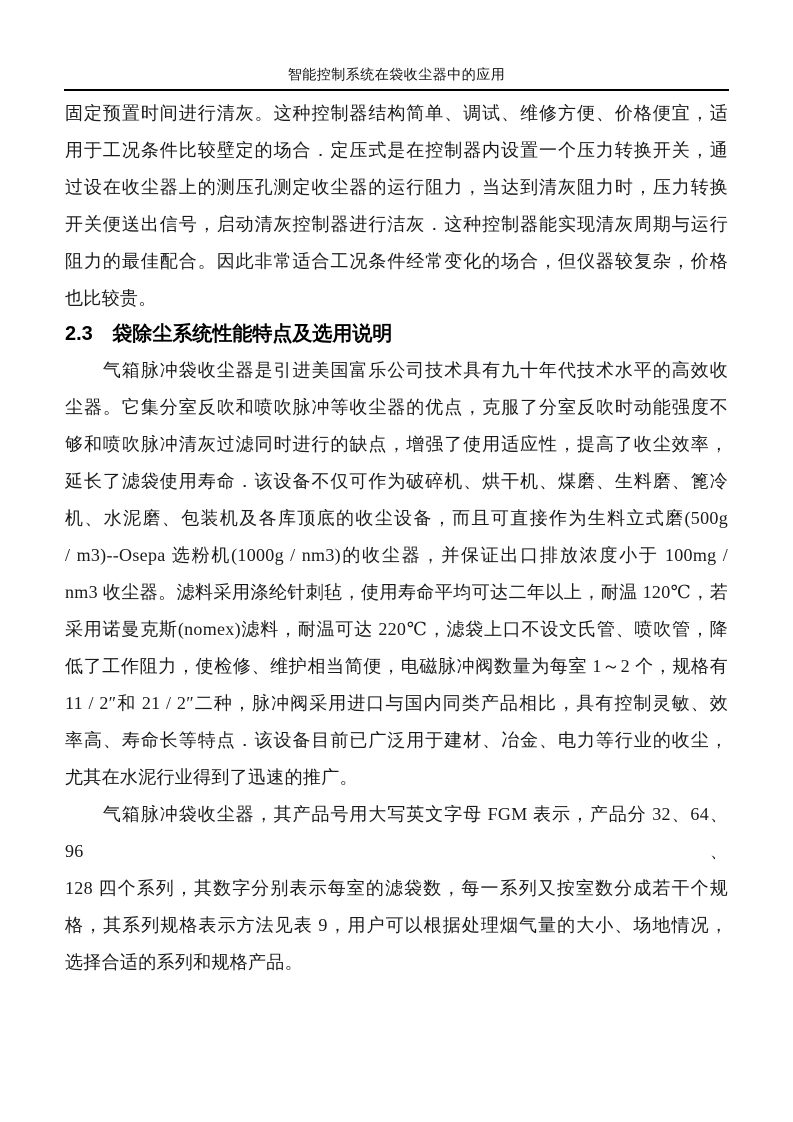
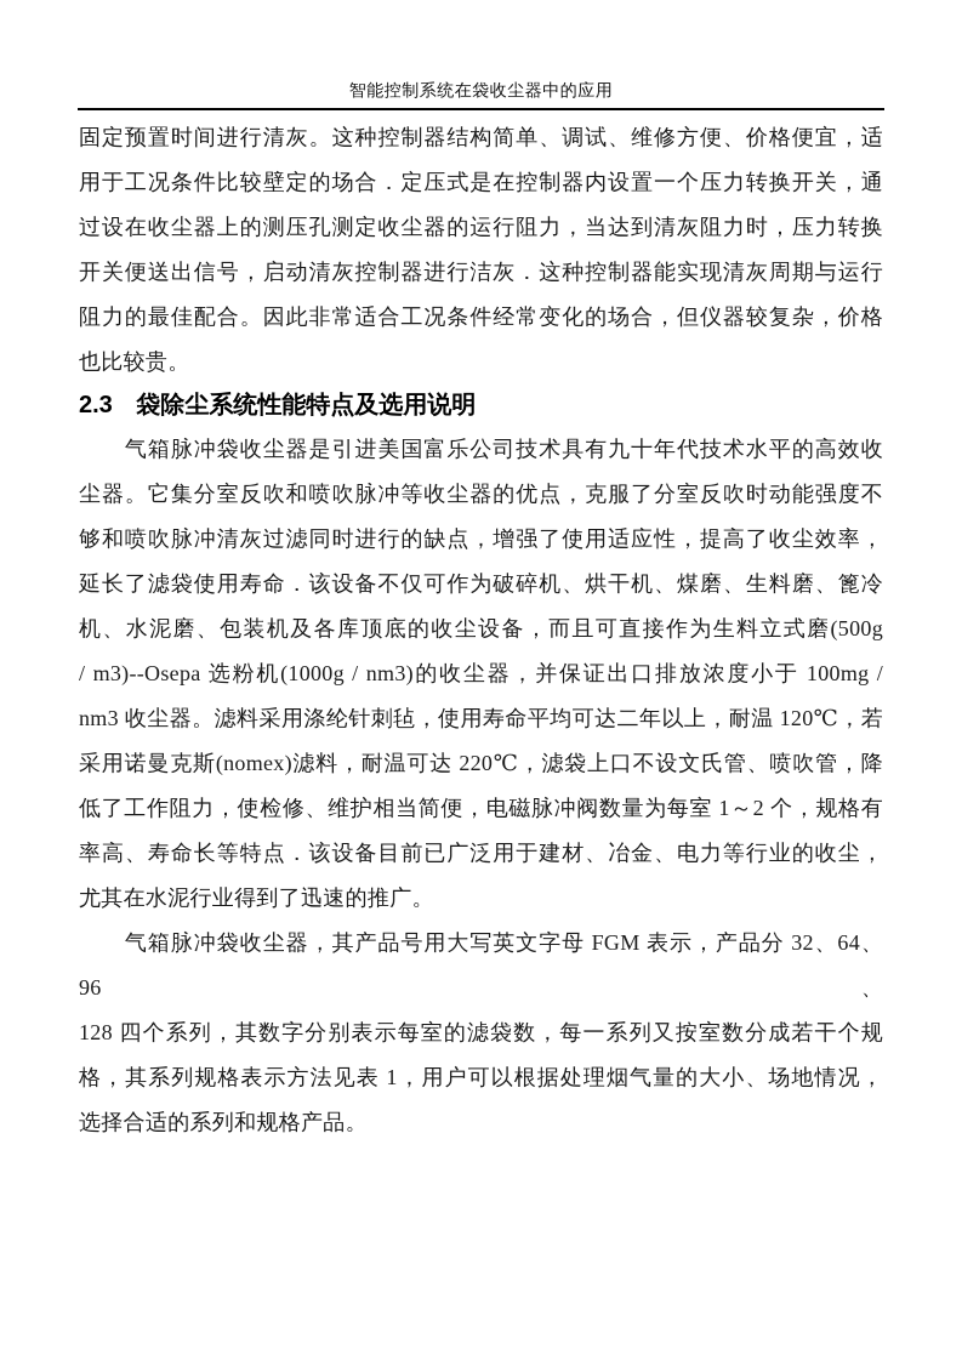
  智能控制系统在袋收尘器中的应用
  固定预置时间进行清灰。这种控制器结构简单、调试、维修方便、价格便宜，适
  用于工况条件比较壁定的场合．定压式是在控制器内设置一个压力转换开关，通
  过设在收尘器上的测压孔测定收尘器的运行阻力，当达到清灰阻力时，压力转换
  开关便送出信号，启动清灰控制器进行洁灰．这种控制器能实现清灰周期与运行
  阻力的最佳配合。因此非常适合工况条件经常变化的场合，但仪器较复杂，价格
  也比较贵。
  2.3 袋除尘系统性能特点及选用说明
  气箱脉冲袋收尘器是引进美国富乐公司技术具有九十年代技术水平的高效收
  尘器。它集分室反吹和喷吹脉冲等收尘器的优点，克服了分室反吹时动能强度不
  够和喷吹脉冲清灰过滤同时进行的缺点，增强了使用适应性，提高了收尘效率，
  延长了滤袋使用寿命．该设备不仅可作为破碎机、烘干机、煤磨、生料磨、篦冷
  机、水泥磨、包装机及各库顶底的收尘设备，而且可直接作为生料立式磨(500g
  / m3)--Osepa 选粉机(1000g / nm3)的收尘器，并保证出口排放浓度小于 100mg /
  nm3 收尘器。滤料采用涤纶针刺毡，使用寿命平均可达二年以上，耐温 120℃，若
  采用诺曼克斯(nomex)滤料，耐温可达 220℃，滤袋上口不设文氏管、喷吹管，降
  低了工作阻力，使检修、维护相当简便，电磁脉冲阀数量为每室 1～2 个，规格有
- 11 / 2″和 21 / 2″二种，脉冲阀采用进口与国内同类产品相比，具有控制灵敏、效
  率高、寿命长等特点．该设备目前已广泛用于建材、冶金、电力等行业的收尘，
  尤其在水泥行业得到了迅速的推广。
  气箱脉冲袋收尘器，其产品号用大写英文字母 FGM 表示，产品分 32、64、96、
  128 四个系列，其数字分别表示每室的滤袋数，每一系列又按室数分成若干个规
- 格，其系列规格表示方法见表 9，用户可以根据处理烟气量的大小、场地情况，
+ 格，其系列规格表示方法见表 1，用户可以根据处理烟气量的大小、场地情况，
  选择合适的系列和规格产品。
